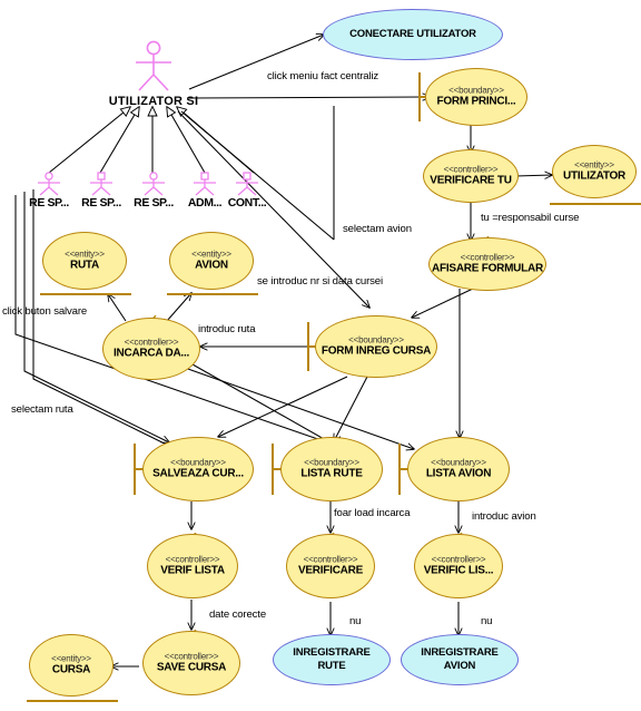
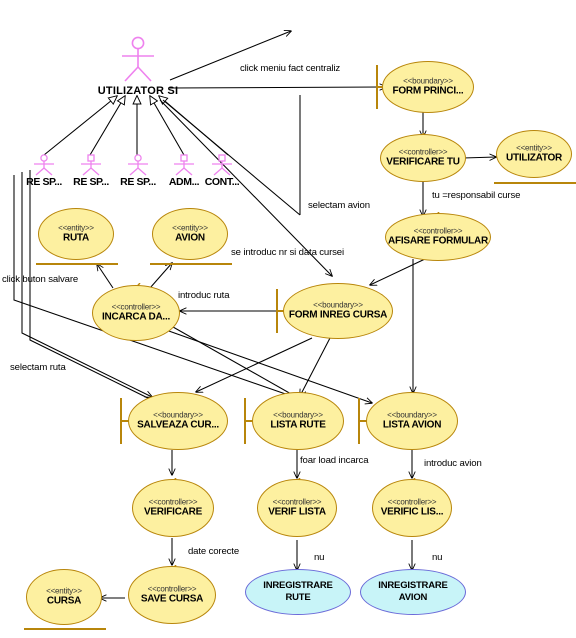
  UTILIZATOR SI
  RE SP...
  RE SP...
  RE SP...
  ADM...
  CONT...
- CONECTARE UTILIZATOR
  INREGISTRARE
  RUTE
  INREGISTRARE
  AVION
  <<boundary>>
  FORM PRINCI...
  <<controller>>
  VERIFICARE TU
  <<entity>>
  UTILIZATOR
  <<controller>>
  AFISARE FORMULAR
  <<entity>>
  RUTA
  <<entity>>
  AVION
  <<controller>>
  INCARCA DA...
  <<boundary>>
  FORM INREG CURSA
  <<boundary>>
  SALVEAZA CUR...
  <<boundary>>
  LISTA RUTE
  <<boundary>>
  LISTA AVION
  <<controller>>
- VERIF LISTA
+ VERIFICARE
  <<controller>>
- VERIFICARE
+ VERIF LISTA
  <<controller>>
  VERIFIC LIS...
  <<entity>>
  CURSA
  <<controller>>
  SAVE CURSA
  click meniu fact centraliz
  tu =responsabil curse
  selectam avion
  se introduc nr si data cursei
  introduc ruta
  click buton salvare
  selectam ruta
  foar load incarca
  introduc avion
  date corecte
  nu
  nu
